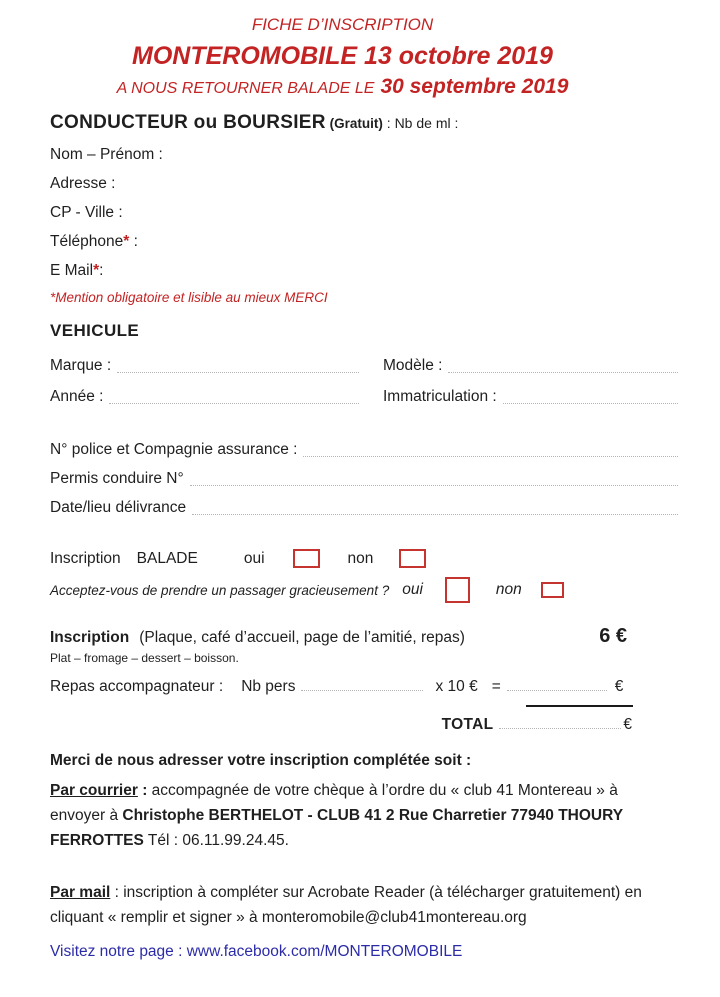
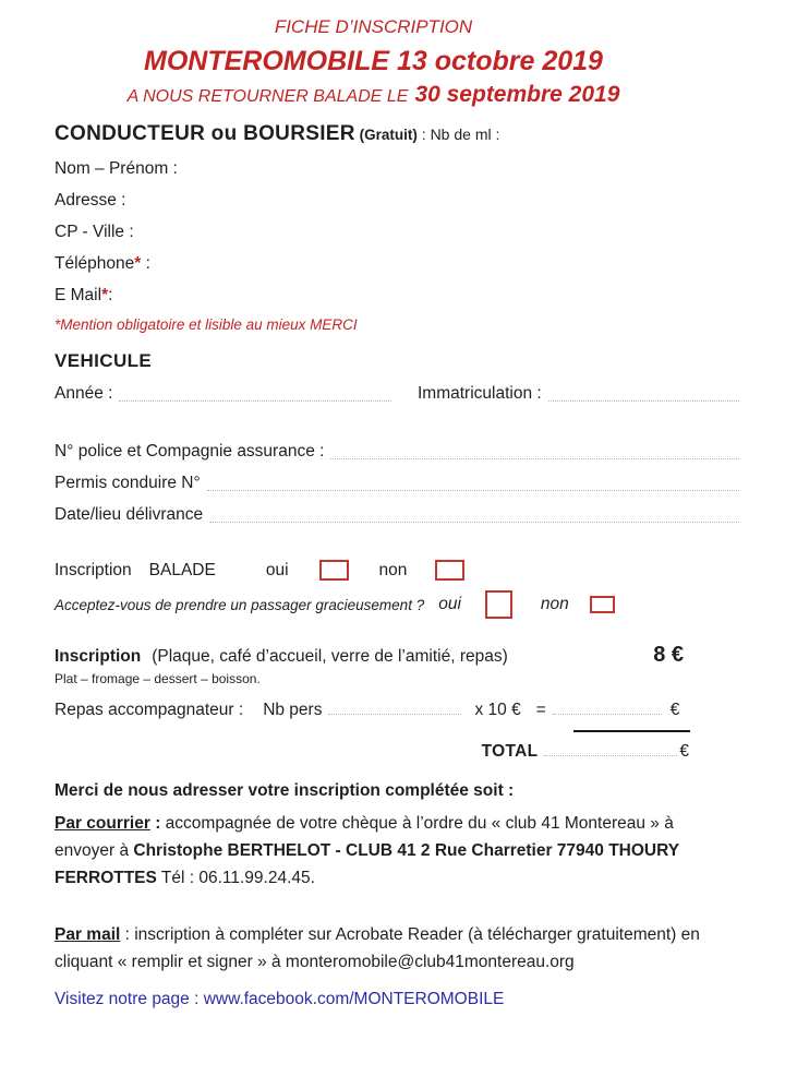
  FICHE D’INSCRIPTION
  MONTEROMOBILE 13 octobre 2019
  A NOUS RETOURNER BALADE LE 30 septembre 2019
  CONDUCTEUR ou BOURSIER (Gratuit) : Nb de ml :
  Nom – Prénom :
  Adresse :
  CP - Ville :
  Téléphone* :
  E Mail*:
  *Mention obligatoire et lisible au mieux MERCI
  VEHICULE
- Marque :
- Modèle :
  Année :
  Immatriculation :
  N° police et Compagnie assurance :
  Permis conduire N°
  Date/lieu délivrance
  Inscription
  BALADE
  oui
  non
  Acceptez-vous de prendre un passager gracieusement ?
  oui
  non
  Inscription
- (Plaque, café d’accueil, page de l’amitié, repas)
+ (Plaque, café d’accueil, verre de l’amitié, repas)
- 6 €
+ 8 €
  Plat – fromage – dessert – boisson.
  Repas accompagnateur :
  Nb pers
  x 10 €
  =
  €
  TOTAL
  €
  Merci de nous adresser votre inscription complétée soit :
  Par courrier : accompagnée de votre chèque à l’ordre du « club 41 Montereau » à envoyer à Christophe BERTHELOT - CLUB 41 2 Rue Charretier 77940 THOURY FERROTTES Tél : 06.11.99.24.45.
  Par mail : inscription à compléter sur Acrobate Reader (à télécharger gratuitement) en cliquant « remplir et signer » à monteromobile@club41montereau.org
  Visitez notre page : www.facebook.com/MONTEROMOBILE
